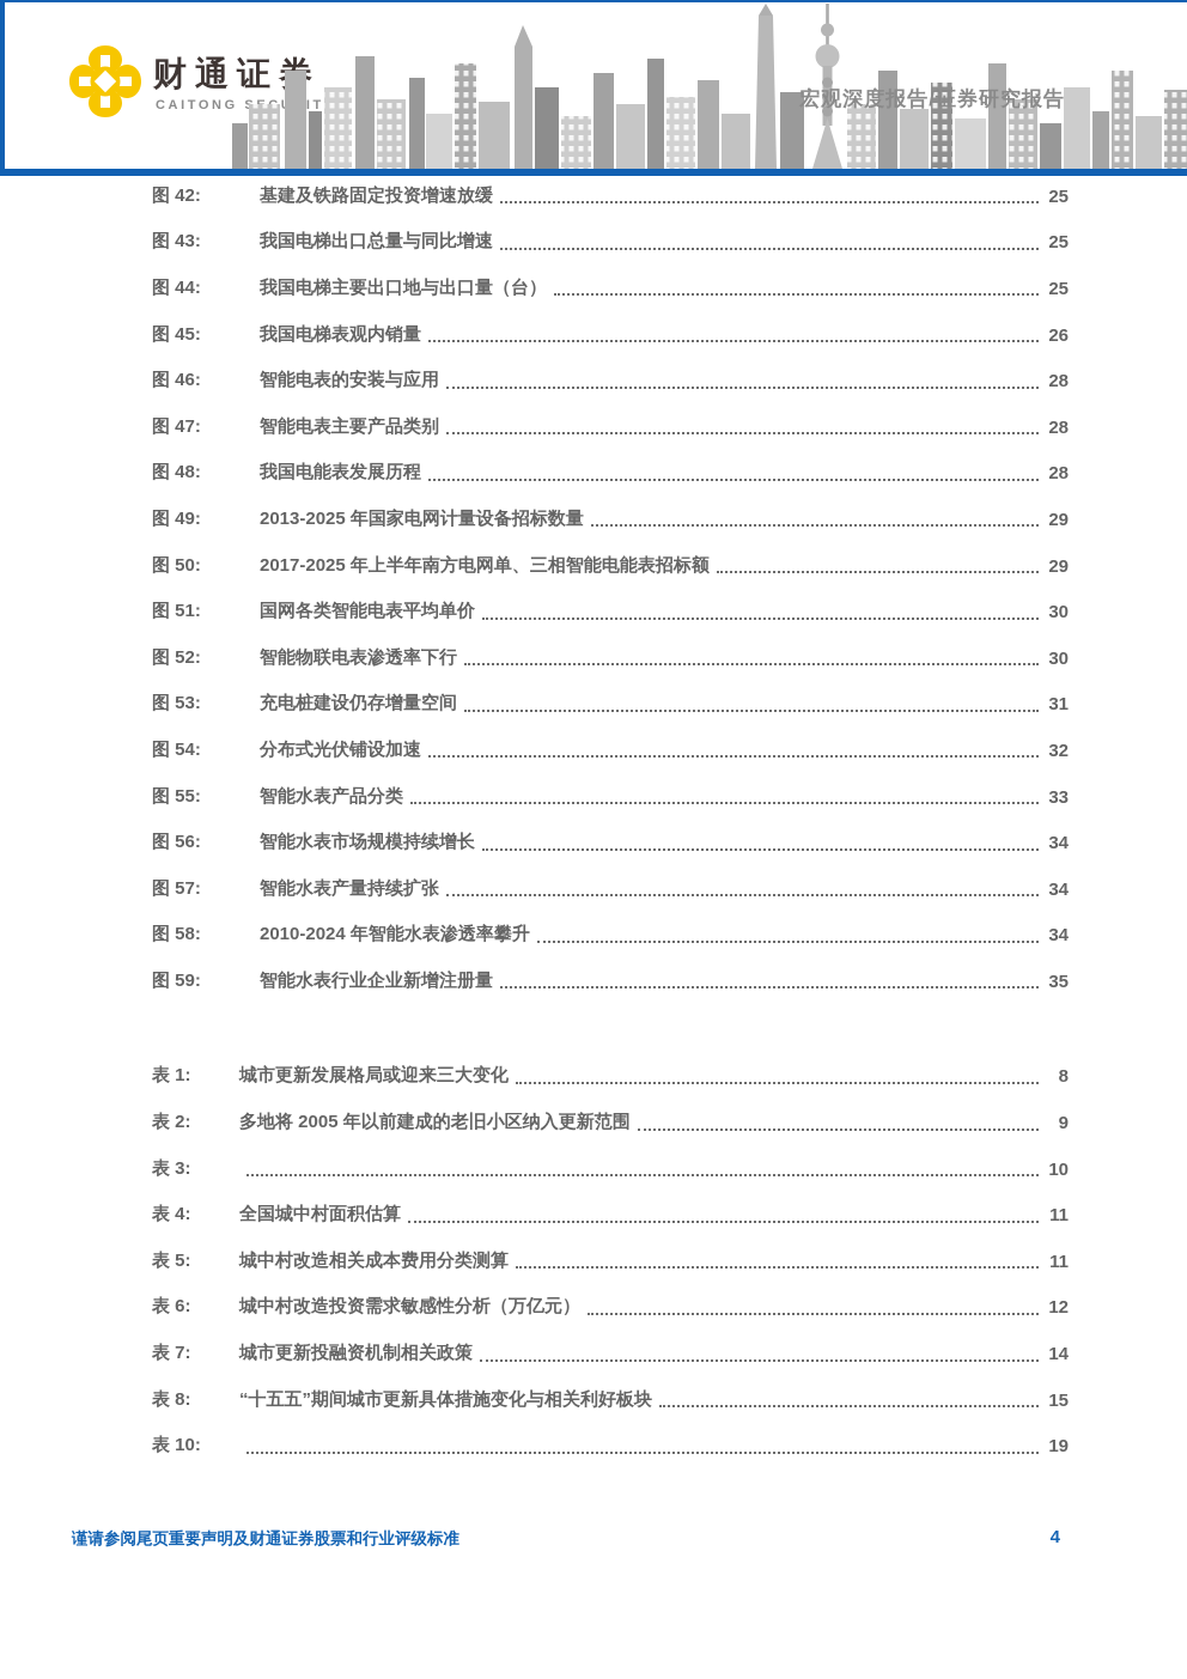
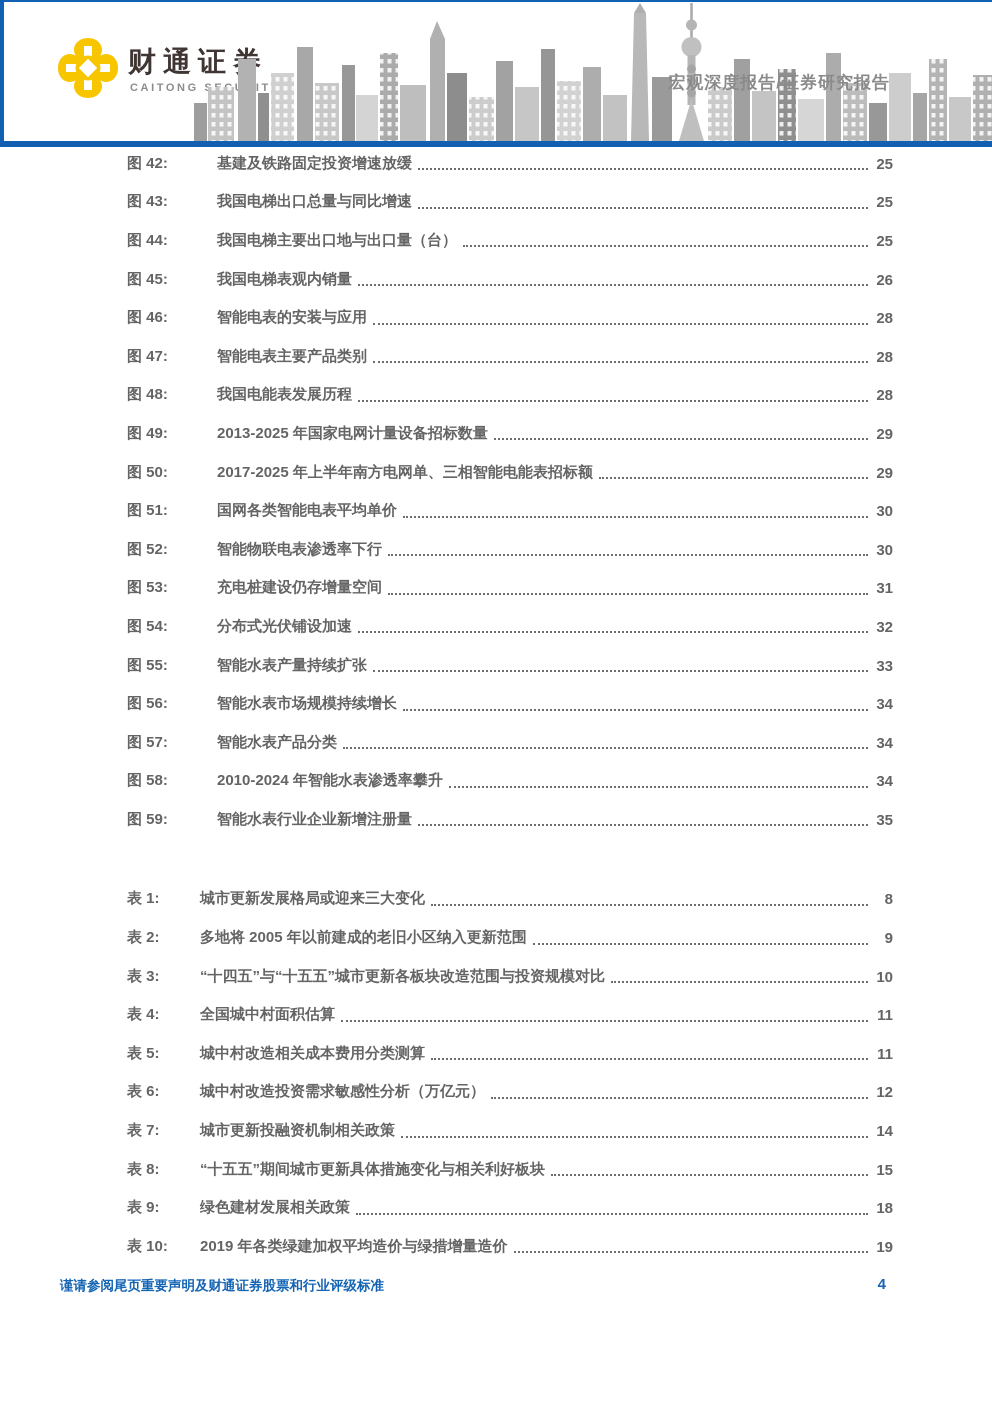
  财通证
  宏观深度报告/证券研究报告
  图 42:
  基建及铁路固定投资增速放缓
  25
  图 43:
  我国电梯出口总量与同比增速
  25
  图 44:
  我国电梯主要出口地与出口量（台）
  25
  图 45:
  我国电梯表观内销量
  26
  图 46:
  智能电表的安装与应用
  28
  图 47:
  智能电表主要产品类别
  28
  图 48:
  我国电能表发展历程
  28
  图 49:
  2013-2025 年国家电网计量设备招标数量
  29
  图 50:
  2017-2025 年上半年南方电网单、三相智能电能表招标额
  29
  图 51:
  国网各类智能电表平均单价
  30
  图 52:
  智能物联电表渗透率下行
  30
  图 53:
  充电桩建设仍存增量空间
  31
  图 54:
  分布式光伏铺设加速
  32
  图 55:
- 智能水表产品分类
+ 智能水表产量持续扩张
  33
  图 56:
  智能水表市场规模持续增长
  34
  图 57:
- 智能水表产量持续扩张
+ 智能水表产品分类
  34
  图 58:
  2010-2024 年智能水表渗透率攀升
  34
  图 59:
  智能水表行业企业新增注册量
  35
  表 1:
  城市更新发展格局或迎来三大变化
  8
  表 2:
  多地将 2005 年以前建成的老旧小区纳入更新范围
  9
  表 3:
+ “十四五”与“十五五”城市更新各板块改造范围与投资规模对比
  10
  表 4:
  全国城中村面积估算
  11
  表 5:
  城中村改造相关成本费用分类测算
  11
  表 6:
  城中村改造投资需求敏感性分析（万亿元）
  12
  表 7:
  城市更新投融资机制相关政策
  14
  表 8:
  “十五五”期间城市更新具体措施变化与相关利好板块
  15
+ 表 9:
+ 绿色建材发展相关政策
+ 18
  表 10:
+ 2019 年各类绿建加权平均造价与绿措增量造价
  19
  谨请参阅尾页重要声明及财通证券股票和行业评级标准
  4
